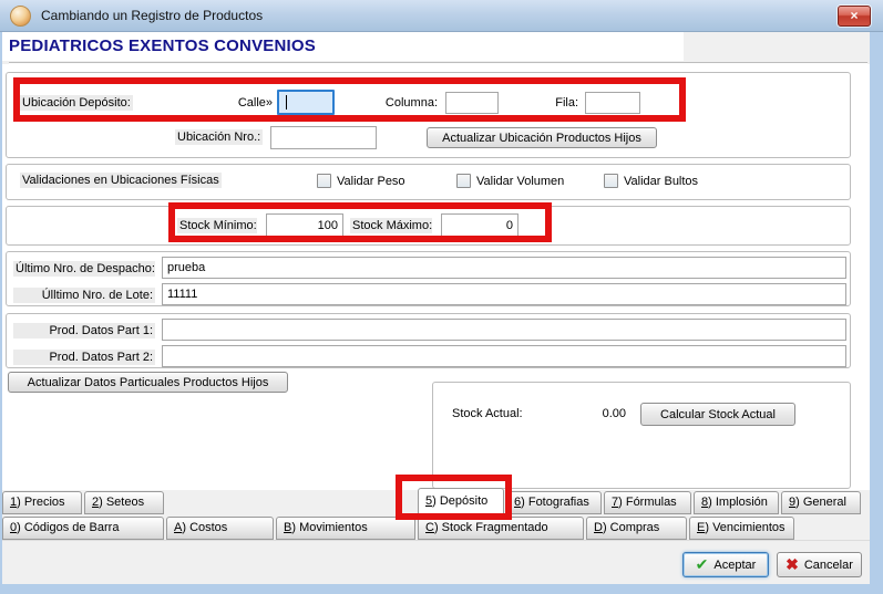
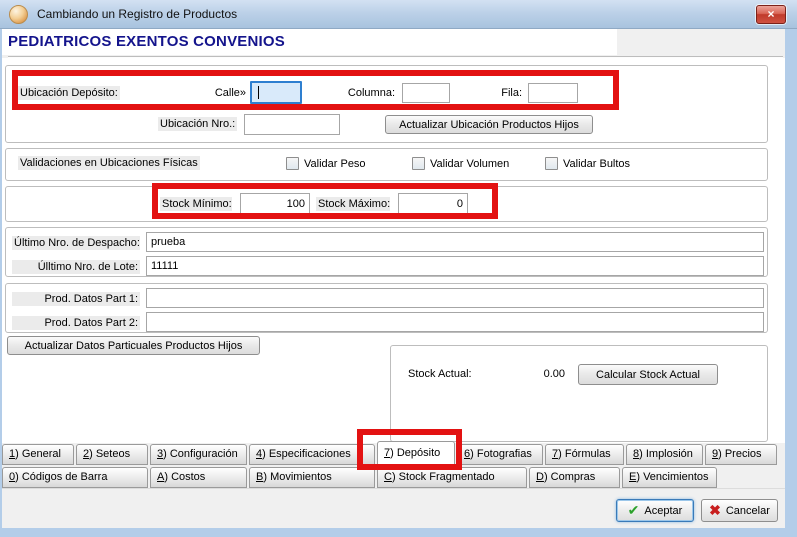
  Cambiando un Registro de Productos
  ×
  PEDIATRICOS EXENTOS CONVENIOS
  Ubicación Depósito:
  Calle»
  Columna:
  Fila:
  Ubicación Nro.:
  Actualizar Ubicación Productos Hijos
  Validaciones en Ubicaciones Físicas
  Validar Peso
  Validar Volumen
  Validar Bultos
  Stock Mínimo:
  100
  Stock Máximo:
  0
  Último Nro. de Despacho:
  prueba
  Úlltimo Nro. de Lote:
  11111
  Prod. Datos Part 1:
  Prod. Datos Part 2:
  Actualizar Datos Particuales Productos Hijos
  Stock Actual:
  0.00
  Calcular Stock Actual
- 1) Precios
+ 1) General
  2) Seteos
+ 3) Configuración
+ 4) Especificaciones
- 5) Depósito
+ 7) Depósito
  6) Fotografias
  7) Fórmulas
  8) Implosión
- 9) General
+ 9) Precios
  0) Códigos de Barra
  A) Costos
  B) Movimientos
  C) Stock Fragmentado
  D) Compras
  E) Vencimientos
  ✔
  Aceptar
  ✖
  Cancelar
